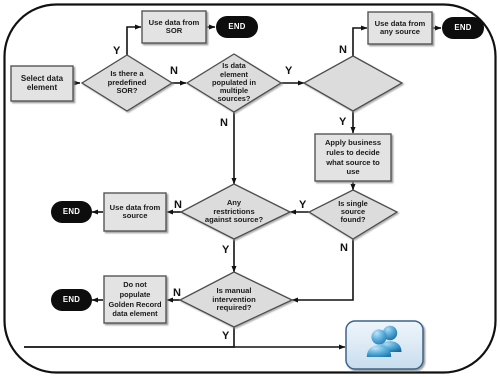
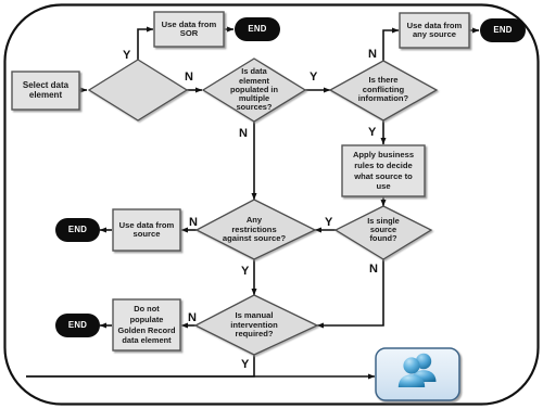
  Select data
  element
- Is there a
- predefined
- SOR?
  Use data from
  SOR
  END
  Is data
  element
  populated in
  multiple
  sources?
+ Is there
+ conflicting
+ information?
  Use data from
  any source
  END
  Apply business
  rules to decide
  what source to
  use
  Is single
  source
  found?
  Any
  restrictions
  against source?
  Use data from
  source
  END
  Is manual
  intervention
  required?
  Do not
  populate
  Golden Record
  data element
  END
  Y
  N
  Y
  N
  N
  Y
  Y
  N
  N
  Y
  N
  Y
